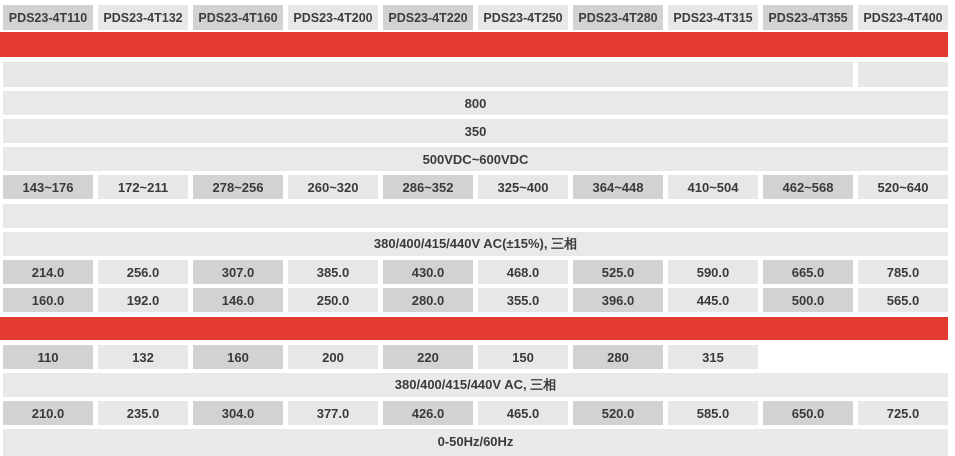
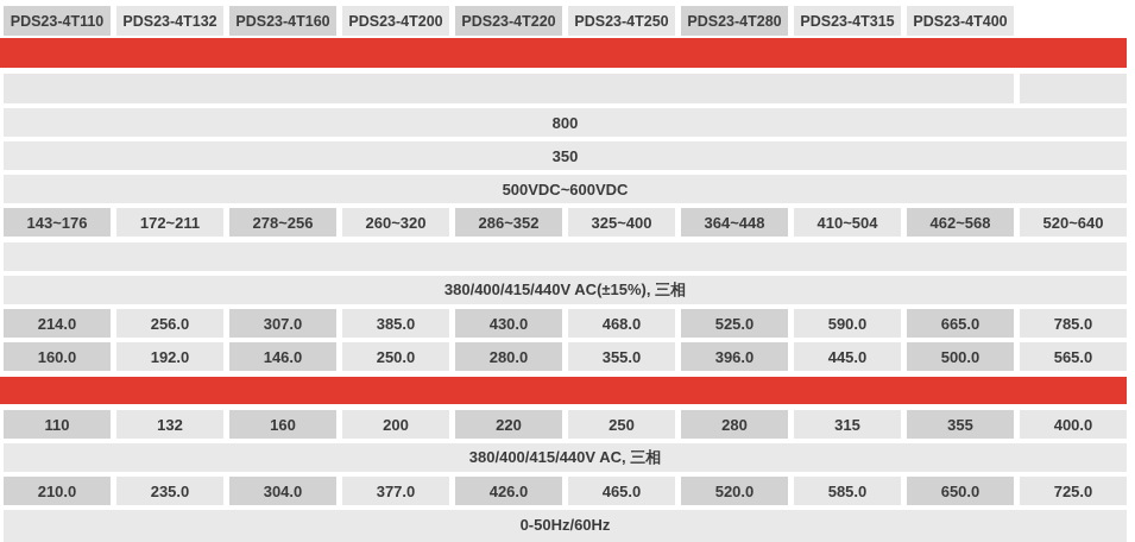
  PDS23-4T110
  PDS23-4T132
  PDS23-4T160
  PDS23-4T200
  PDS23-4T220
  PDS23-4T250
  PDS23-4T280
  PDS23-4T315
- PDS23-4T355
  PDS23-4T400
  800
  350
  500VDC~600VDC
  143~176
  172~211
  278~256
  260~320
  286~352
  325~400
  364~448
  410~504
  462~568
  520~640
  380/400/415/440V AC(±15%), 三相
  214.0
  256.0
  307.0
  385.0
  430.0
  468.0
  525.0
  590.0
  665.0
  785.0
  160.0
  192.0
  146.0
  250.0
  280.0
  355.0
  396.0
  445.0
  500.0
  565.0
  110
  132
  160
  200
  220
- 150
+ 250
  280
  315
+ 355
+ 400.0
  380/400/415/440V AC, 三相
  210.0
  235.0
  304.0
  377.0
  426.0
  465.0
  520.0
  585.0
  650.0
  725.0
  0-50Hz/60Hz
